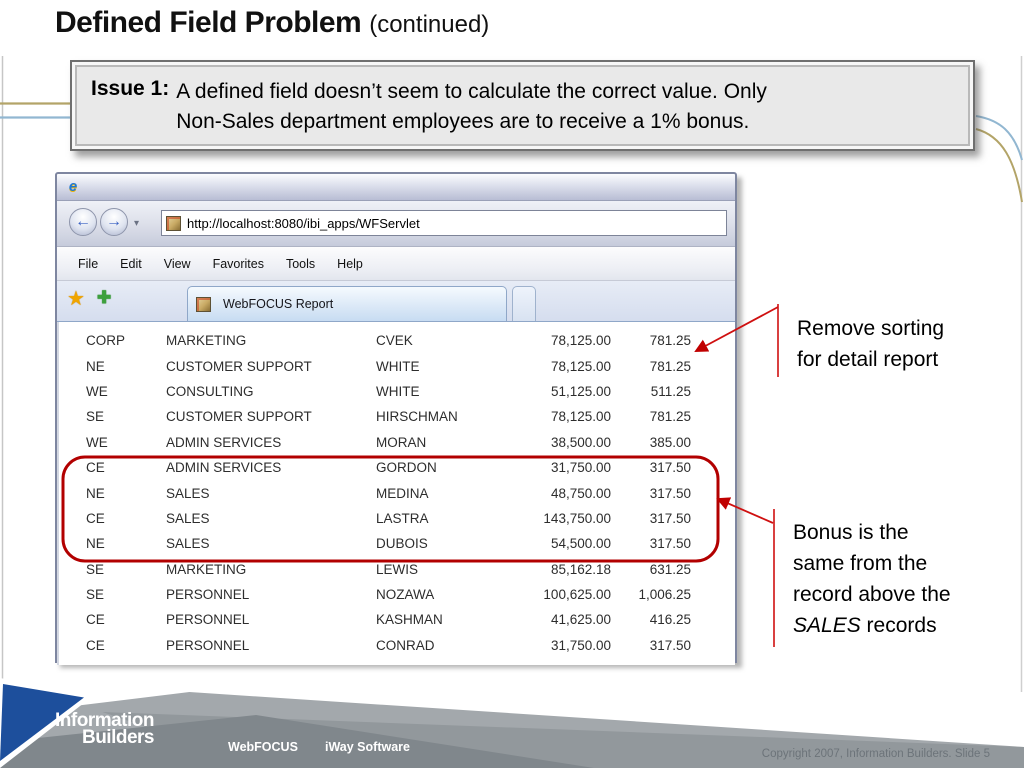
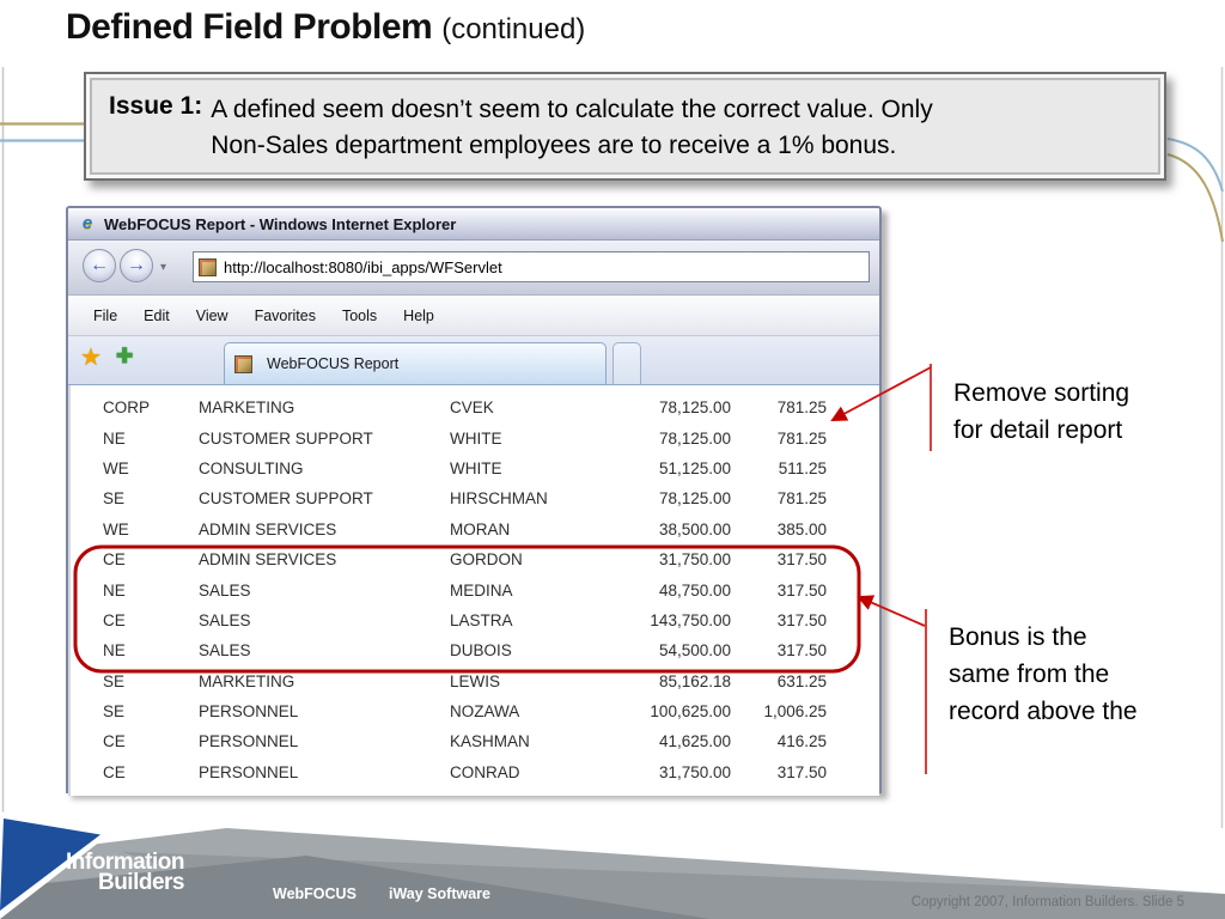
  Defined Field Problem (continued)
  Issue 1:
- A defined field doesn’t seem to calculate the correct value. Only
+ A defined seem doesn’t seem to calculate the correct value. Only
  Non-Sales department employees are to receive a 1% bonus.
  e
+ WebFOCUS Report - Windows Internet Explorer
  ←
  →
  ▾
  http://localhost:8080/ibi_apps/WFServlet
  File
  Edit
  View
  Favorites
  Tools
  Help
  ★
  ✚
  WebFOCUS Report
  CORP
  MARKETING
  CVEK
  78,125.00
  781.25
  NE
  CUSTOMER SUPPORT
  WHITE
  78,125.00
  781.25
  WE
  CONSULTING
  WHITE
  51,125.00
  511.25
  SE
  CUSTOMER SUPPORT
  HIRSCHMAN
  78,125.00
  781.25
  WE
  ADMIN SERVICES
  MORAN
  38,500.00
  385.00
  CE
  ADMIN SERVICES
  GORDON
  31,750.00
  317.50
  NE
  SALES
  MEDINA
  48,750.00
  317.50
  CE
  SALES
  LASTRA
  143,750.00
  317.50
  NE
  SALES
  DUBOIS
  54,500.00
  317.50
  SE
  MARKETING
  LEWIS
  85,162.18
  631.25
  SE
  PERSONNEL
  NOZAWA
  100,625.00
  1,006.25
  CE
  PERSONNEL
  KASHMAN
  41,625.00
  416.25
  CE
  PERSONNEL
  CONRAD
  31,750.00
  317.50
  Remove sorting
  for detail report
  Bonus is the
  same from the
  record above the
- SALES records
  Information
  Builders
  WebFOCUS
  iWay Software
  Copyright 2007, Information Builders. Slide 5
